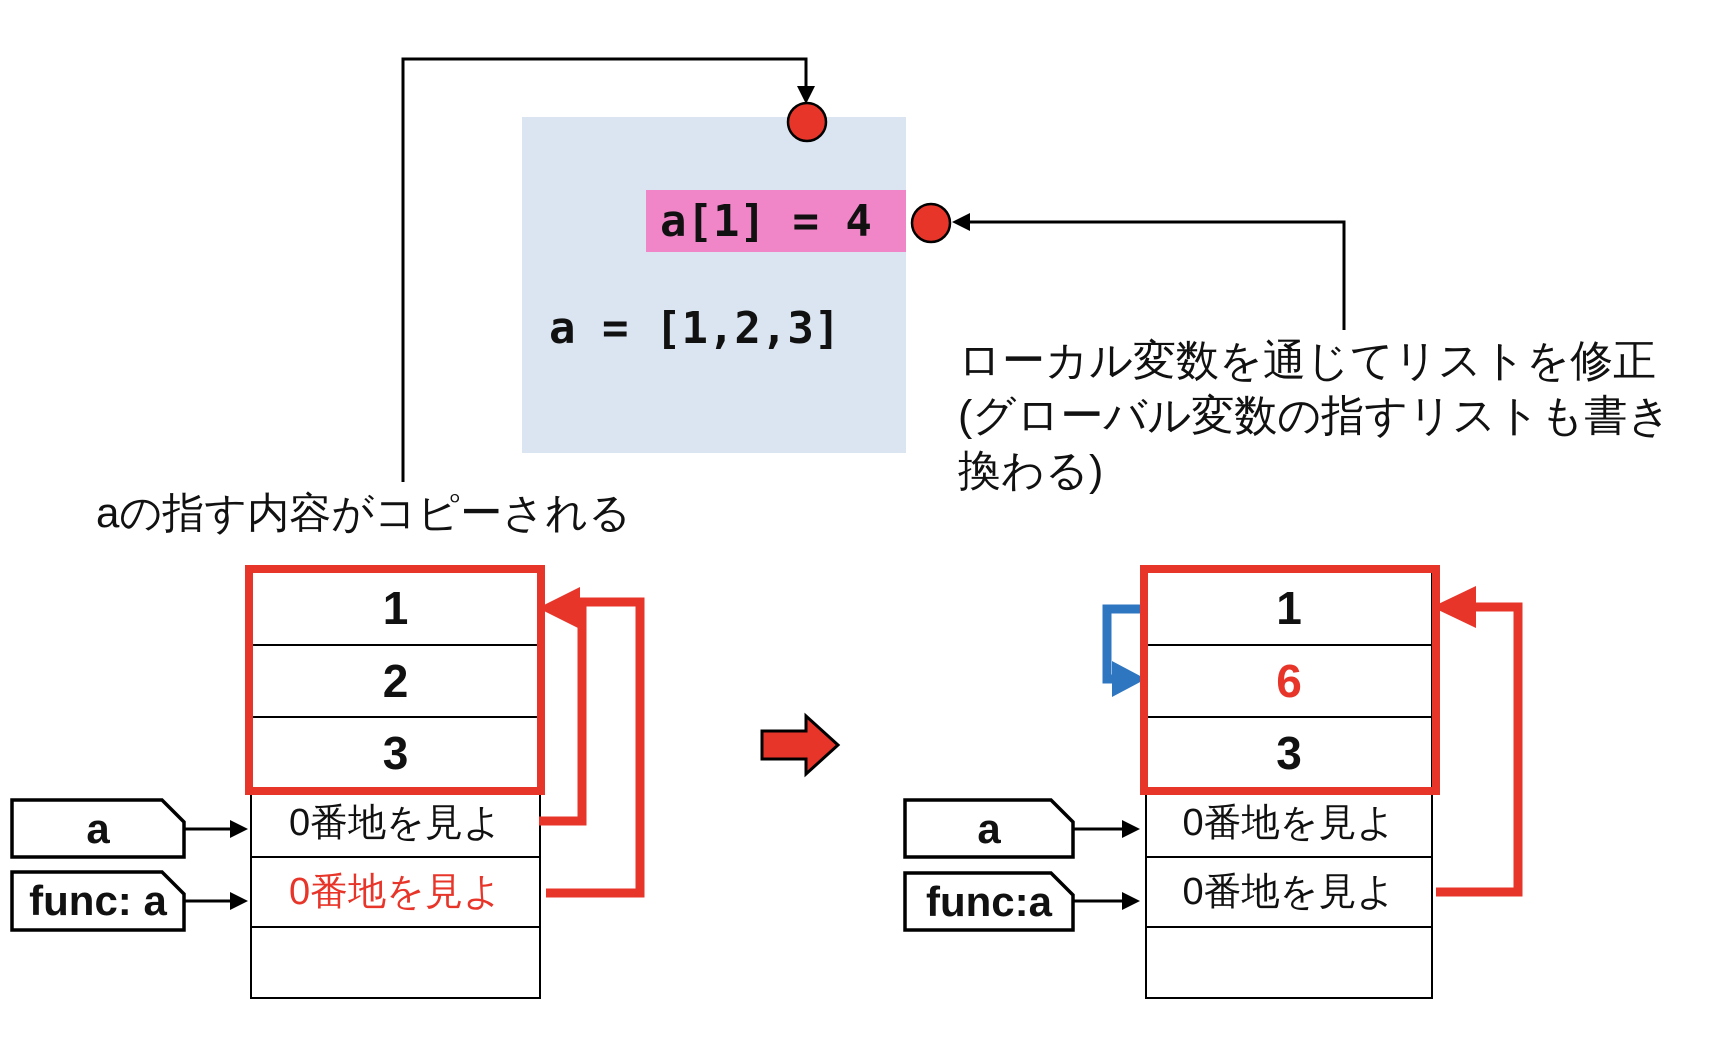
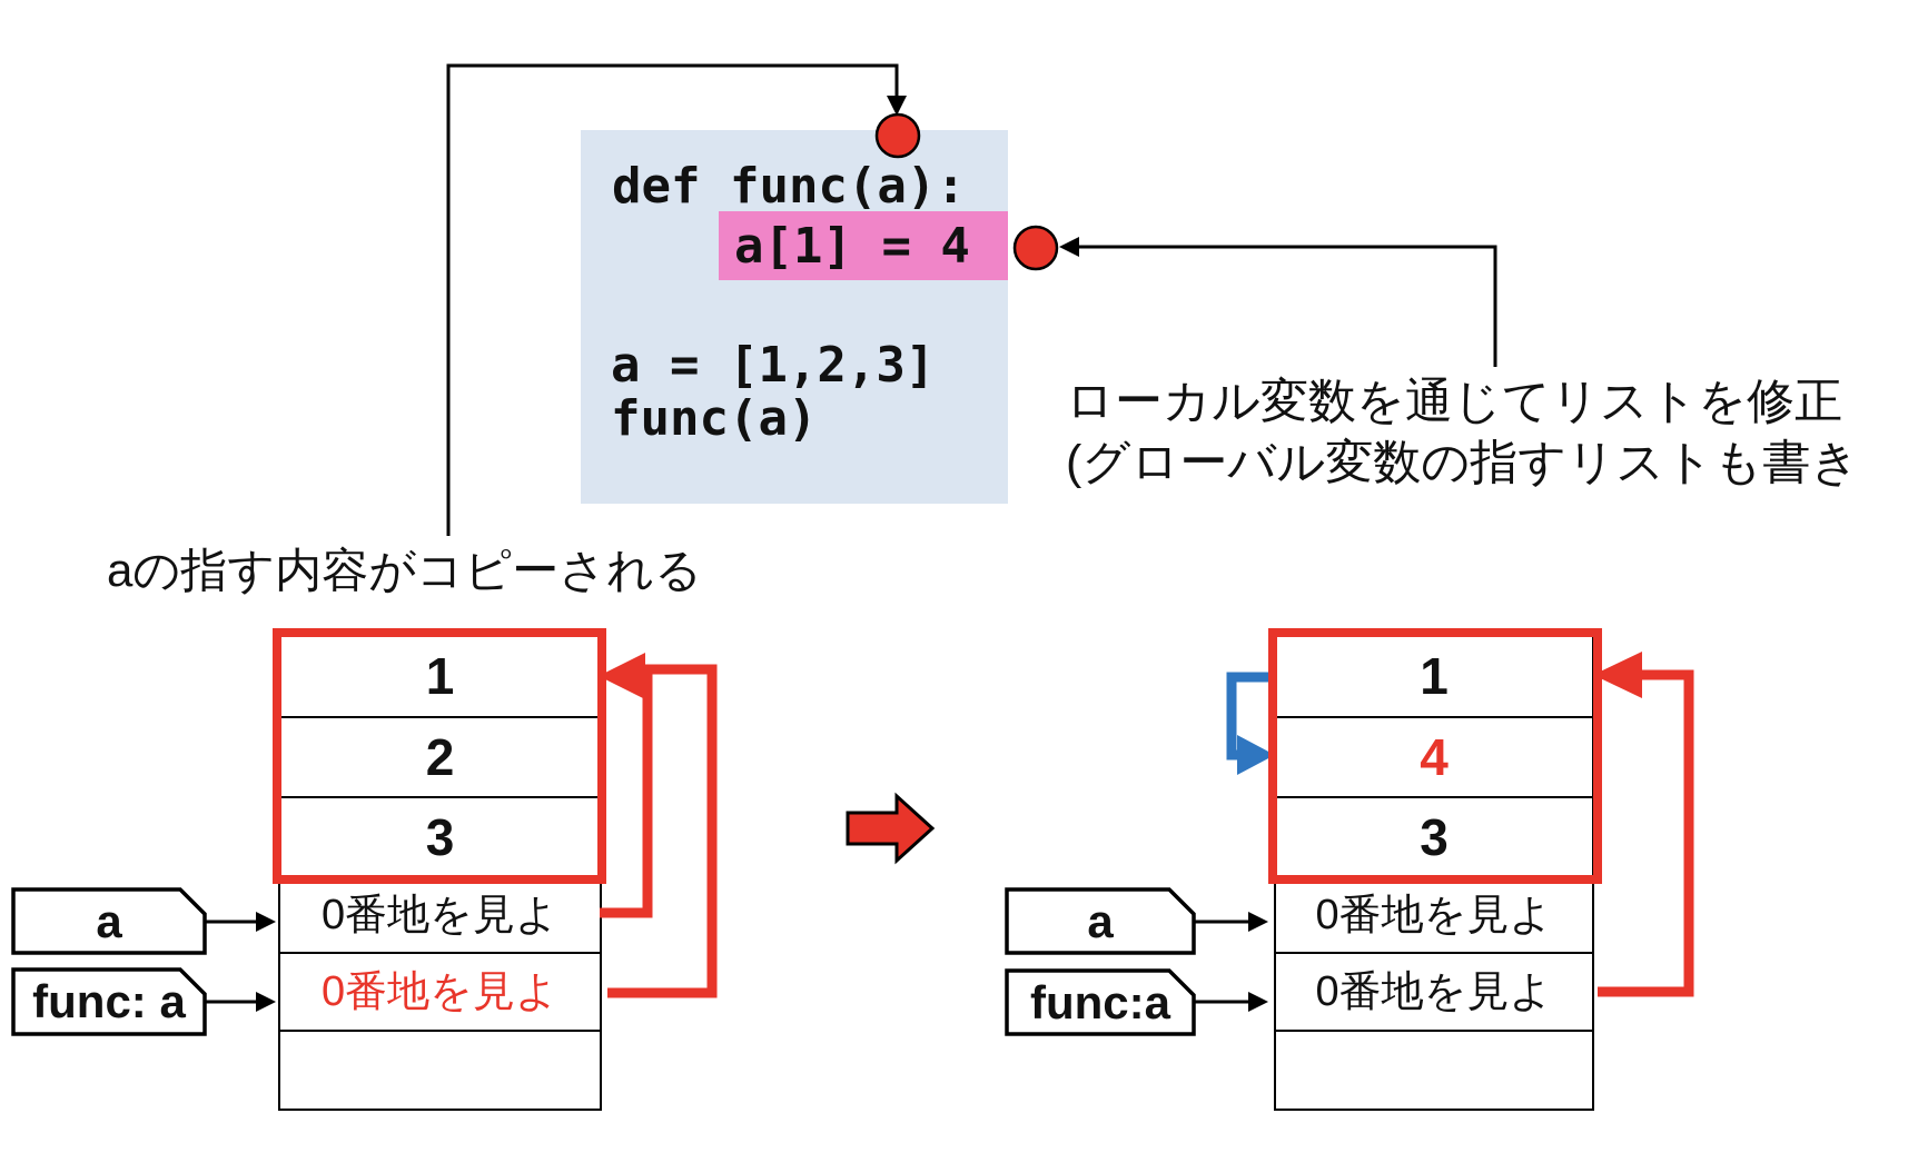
+ def func(a):
  a[1] = 4
  a = [1,2,3]
+ func(a)
  aの指す内容がコピーされる
  ローカル変数を通じてリストを修正
  (グローバル変数の指すリストも書き
- 換わる)
  1
  2
  3
  0番地を見よ
  0番地を見よ
  1
- 6
+ 4
  3
  0番地を見よ
  0番地を見よ
  a
  func: a
  a
  func:a
